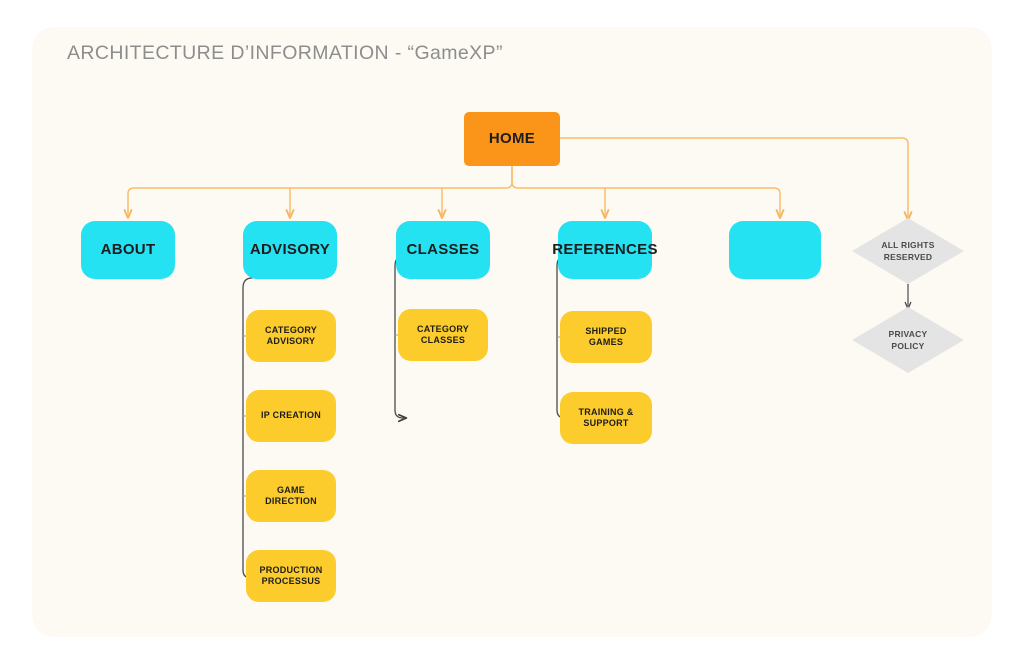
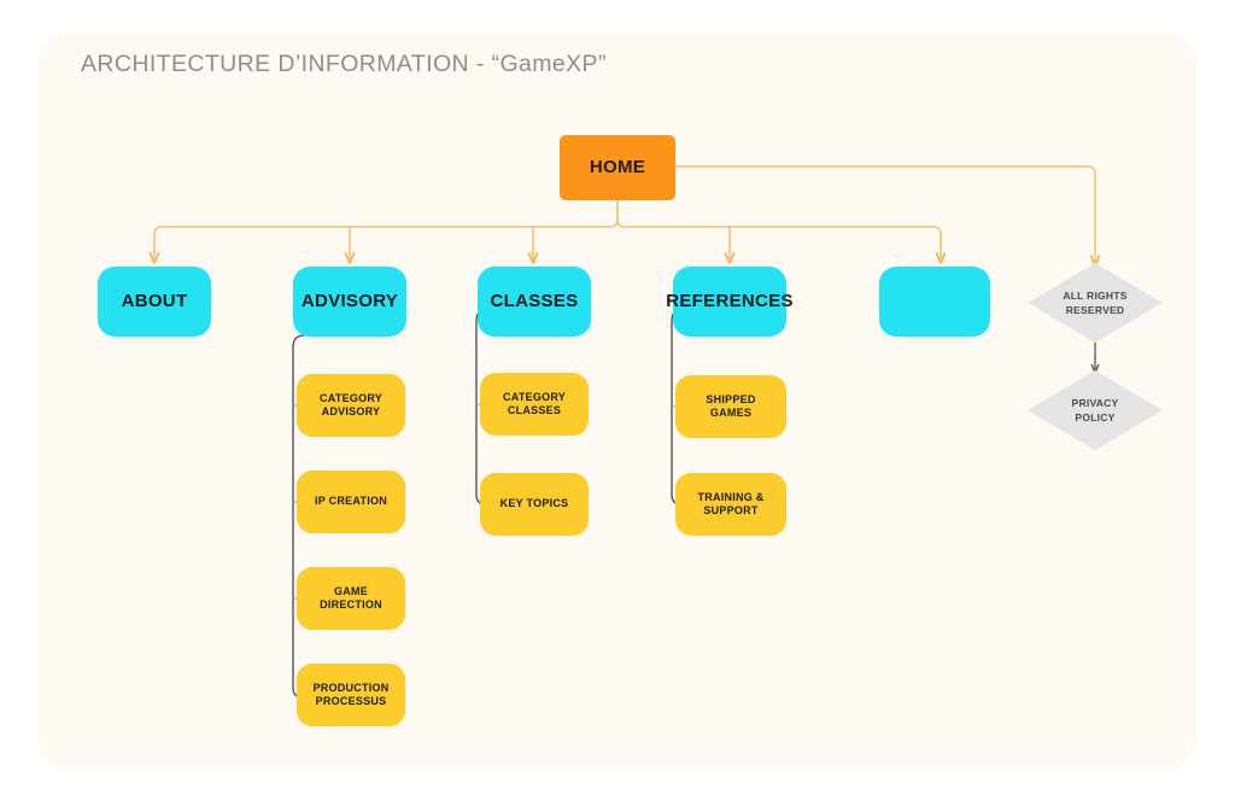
  ARCHITECTURE D’INFORMATION - “GameXP”
  HOME
  ABOUT
  ADVISORY
  CLASSES
  REFERENCES
  CATEGORY
  ADVISORY
  IP CREATION
  GAME DIRECTION
  PRODUCTION
  PROCESSUS
  CATEGORY
  CLASSES
+ KEY TOPICS
  SHIPPED GAMES
  TRAINING &
  SUPPORT
  ALL RIGHTS
  RESERVED
  PRIVACY
  POLICY
